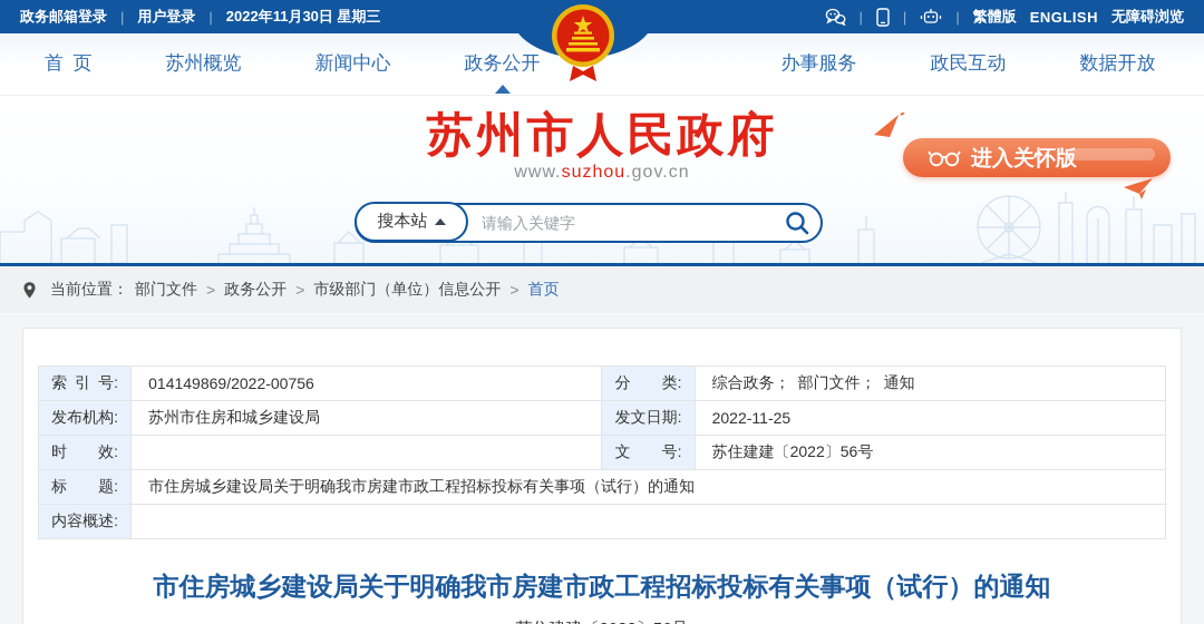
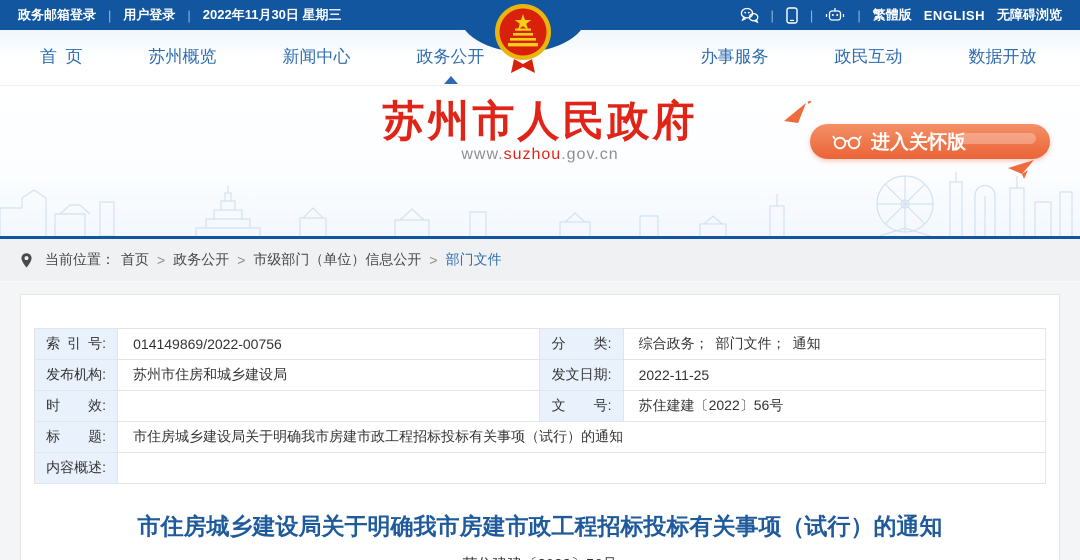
  政务邮箱登录
  |
  用户登录
  |
  2022年11月30日 星期三
  |
  |
  |
  繁體版
  ENGLISH
  无障碍浏览
  首 页
  苏州概览
  新闻中心
  政务公开
  办事服务
  政民互动
  数据开放
  苏州市人民政府
  www.suzhou.gov.cn
- 搜本站
- 请输入关键字
  进入关怀版
  当前位置：
- 部门文件
+ 首页
  >
  政务公开
  >
  市级部门（单位）信息公开
  >
- 首页
+ 部门文件
  索 引 号:	014149869/2022-00756	分 类:	综合政务； 部门文件； 通知
  发布机构:	苏州市住房和城乡建设局	发文日期:	2022-11-25
  时 效:		文 号:	苏住建建〔2022〕56号
  标 题:	市住房城乡建设局关于明确我市房建市政工程招标投标有关事项（试行）的通知
  内容概述:
  市住房城乡建设局关于明确我市房建市政工程招标投标有关事项（试行）的通知
